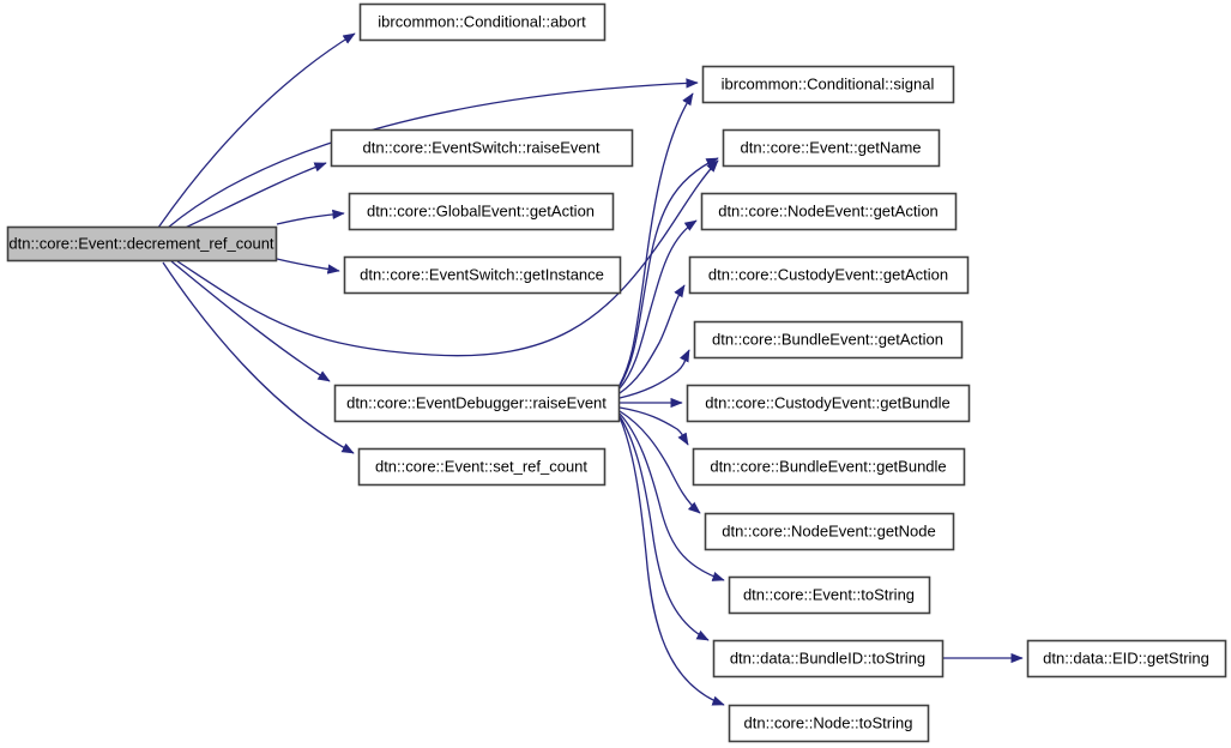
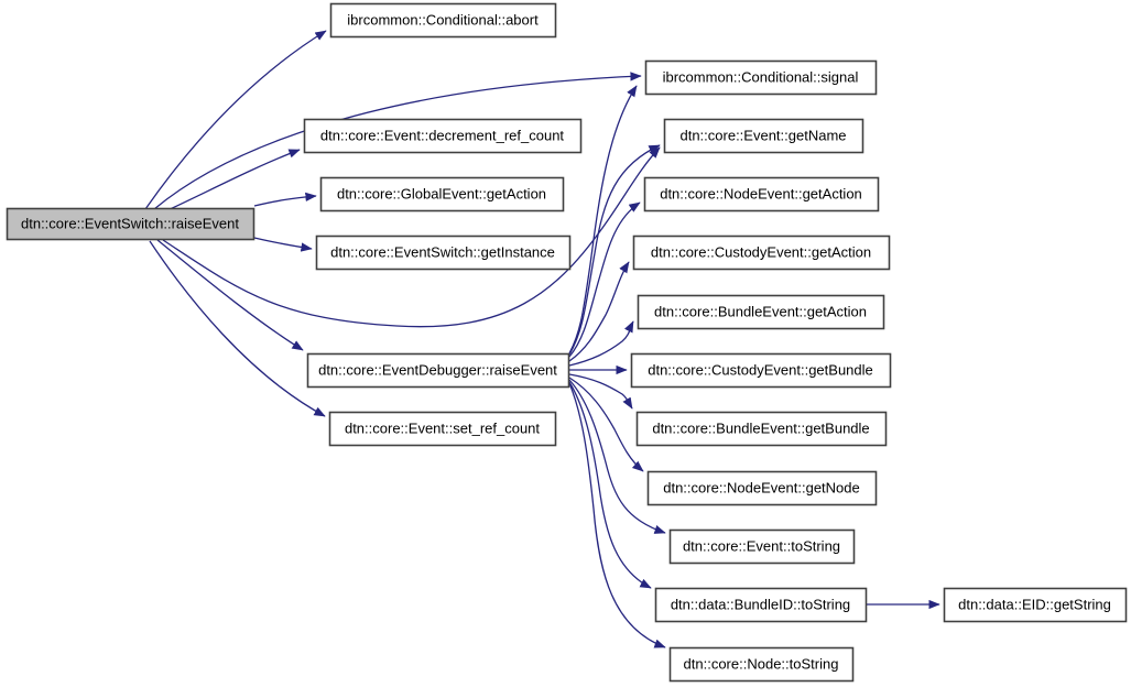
- dtn::core::Event::decrement_ref_count
+ dtn::core::EventSwitch::raiseEvent
  ibrcommon::Conditional::abort
  ibrcommon::Conditional::signal
- dtn::core::EventSwitch::raiseEvent
+ dtn::core::Event::decrement_ref_count
  dtn::core::GlobalEvent::getAction
  dtn::core::EventSwitch::getInstance
  dtn::core::EventDebugger::raiseEvent
  dtn::core::Event::set_ref_count
  dtn::core::Event::getName
  dtn::core::NodeEvent::getAction
  dtn::core::CustodyEvent::getAction
  dtn::core::BundleEvent::getAction
  dtn::core::CustodyEvent::getBundle
  dtn::core::BundleEvent::getBundle
  dtn::core::NodeEvent::getNode
  dtn::core::Event::toString
  dtn::data::BundleID::toString
  dtn::core::Node::toString
  dtn::data::EID::getString
